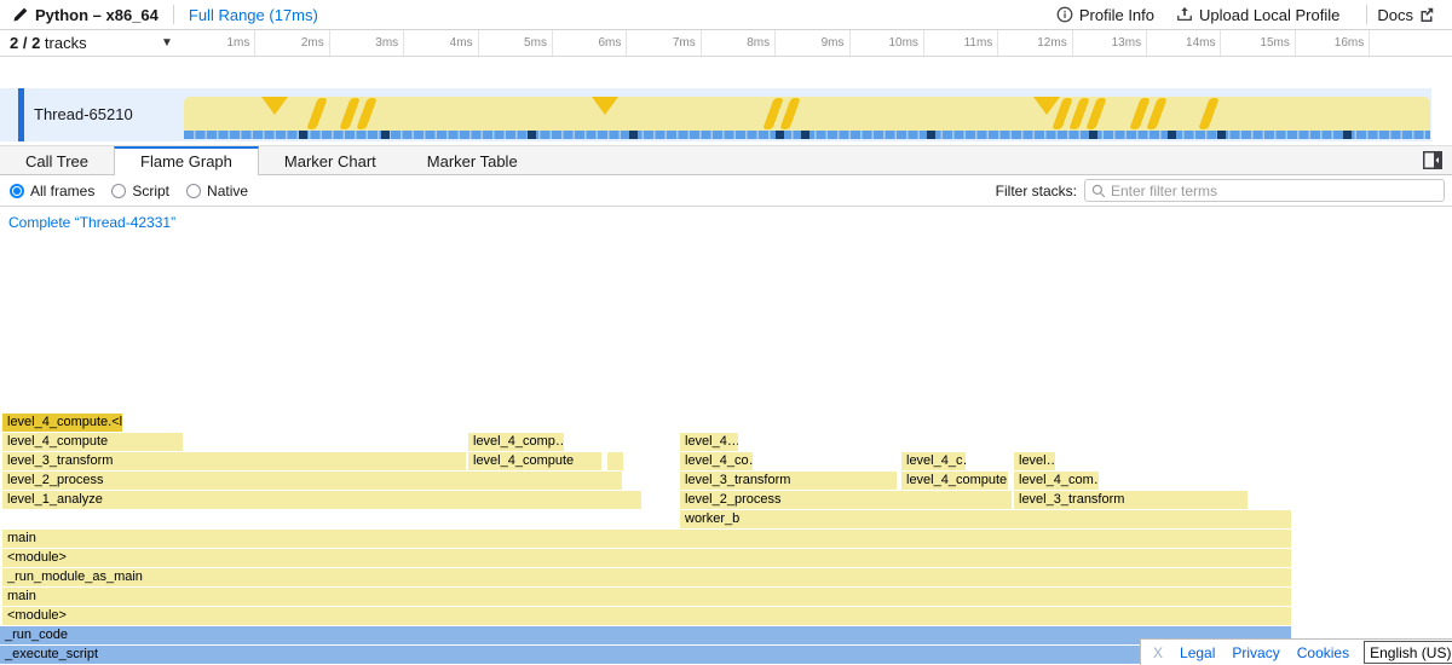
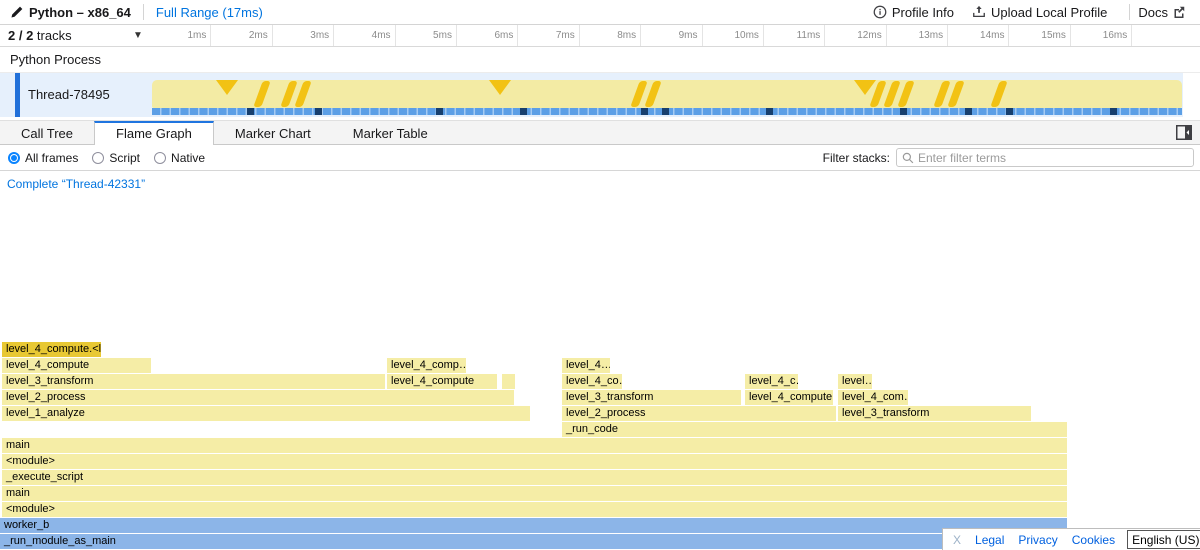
  Python – x86_64
  Full Range (17ms)
  Profile Info
  Upload Local Profile
  Docs
  2 / 2 tracks
  ▼
  1ms
  2ms
  3ms
  4ms
  5ms
  6ms
  7ms
  8ms
  9ms
  10ms
  11ms
  12ms
  13ms
  14ms
  15ms
  16ms
+ Python Process
- Thread-65210
+ Thread-78495
  Call Tree
  Flame Graph
  Marker Chart
  Marker Table
  All frames
  Script
  Native
  Filter stacks:
  Enter filter terms
  Complete “Thread-42331”
  level_4_compute.<l
  level_4_compute
  level_4_comp…
  level_4…
  level_3_transform
  level_4_compute
  level_4_co
  level_4_c
  level…
  level_2_process
  level_3_transform
  level_4_compute
  level_4_com
  level_1_analyze
  level_2_process
  level_3_transform
- worker_b
+ _run_code
  main
  <module>
- _run_module_as_main
+ _execute_script
  main
  <module>
- _run_code
+ worker_b
- _execute_script
+ _run_module_as_main
  X
  Legal
  Privacy
  Cookies
  English (US)
